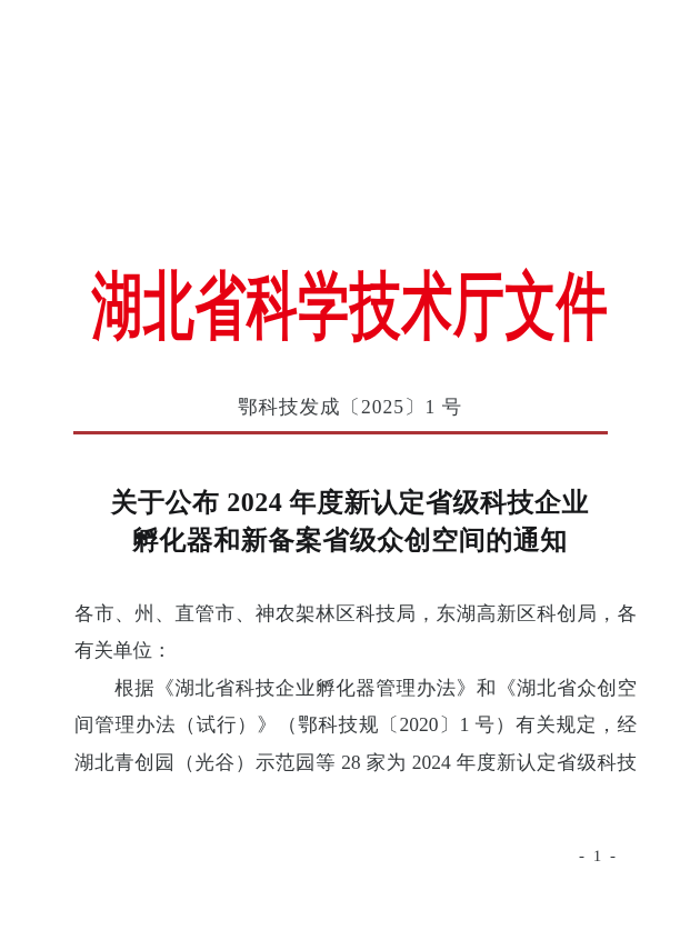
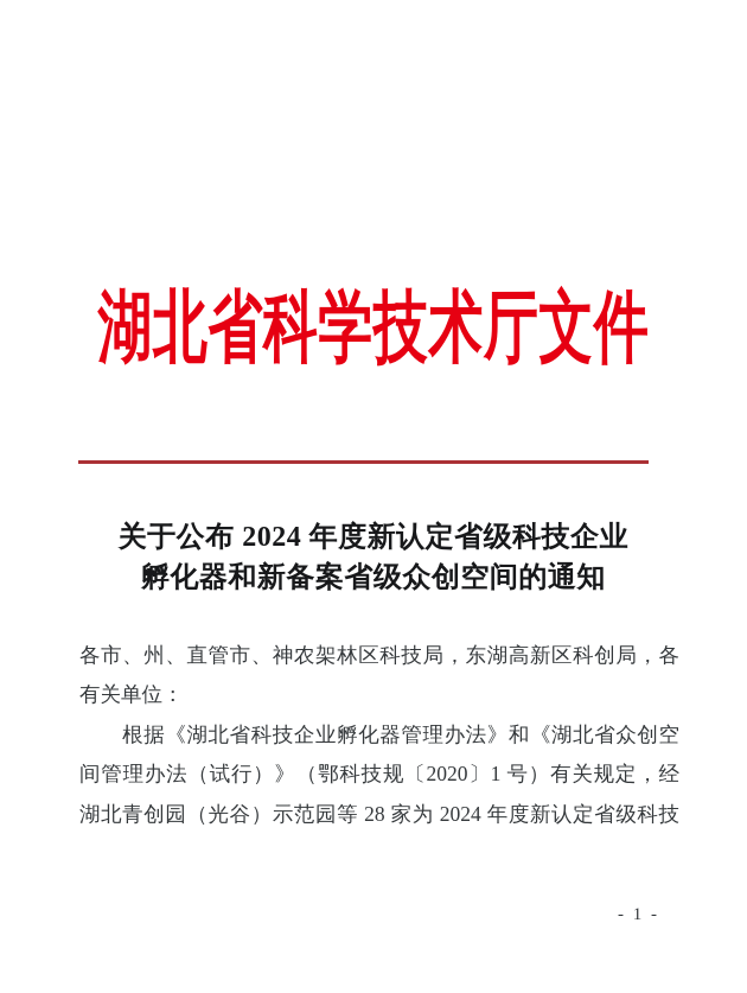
  湖北省科学技术厅文件
- 鄂科技发成〔2025〕1 号
  关于公布 2024 年度新认定省级科技企业
  孵化器和新备案省级众创空间的通知
  各市、州、直管市、神农架林区科技局，东湖高新区科创局，各
  有关单位：
  根据《湖北省科技企业孵化器管理办法》和《湖北省众创空
  间管理办法（试行）》（鄂科技规〔2020〕1 号）有关规定，经
  湖北青创园（光谷）示范园等 28 家为 2024 年度新认定省级科技
  - 1 -
